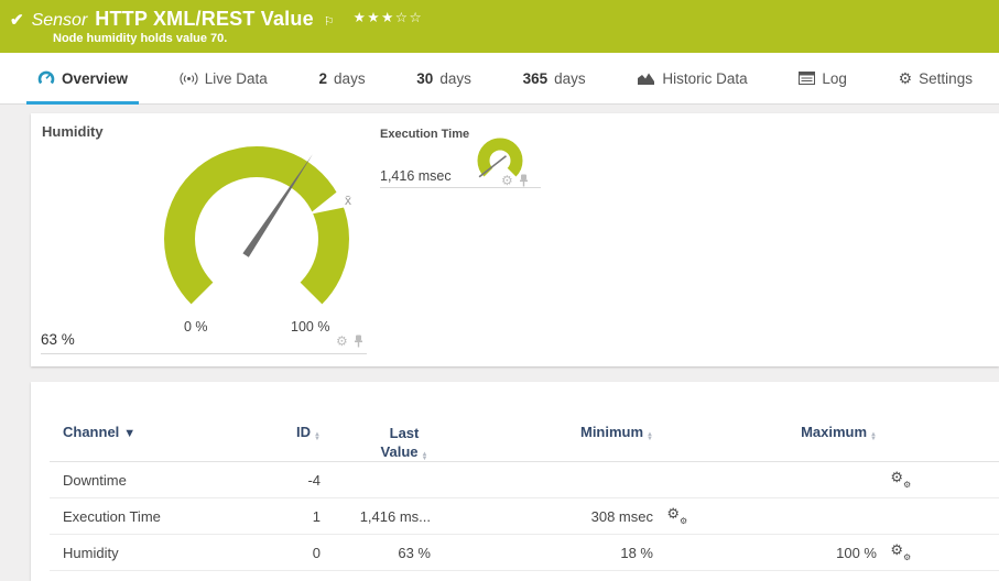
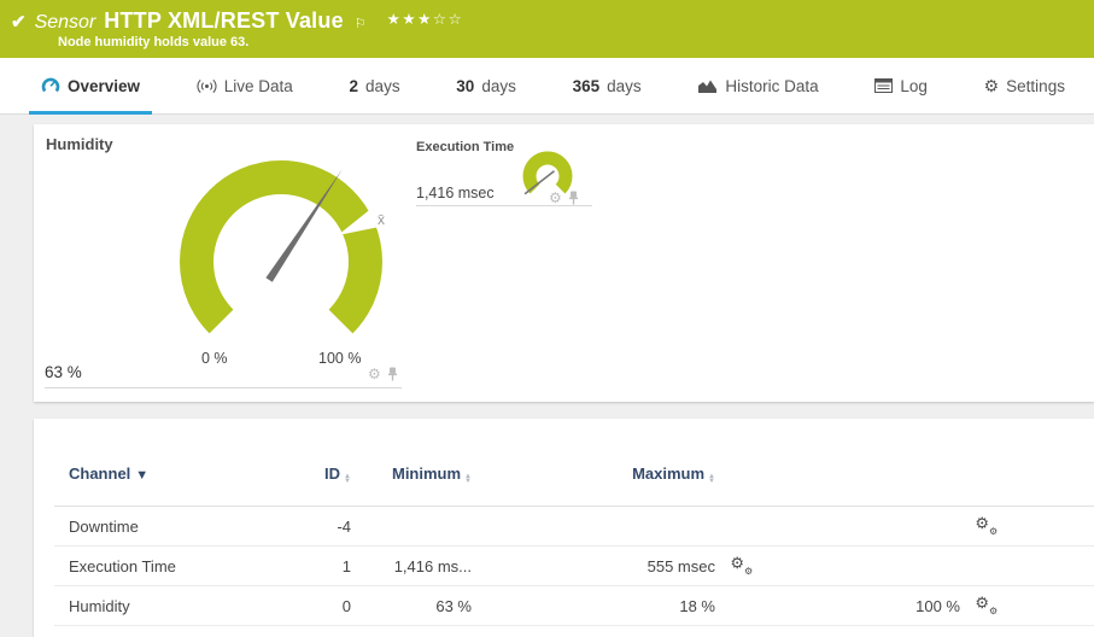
  ✔
  Sensor
  HTTP XML/REST Value
  ⚐
  ★★★☆☆
- Node humidity holds value 70.
+ Node humidity holds value 63.
  Overview
  Live Data
  2
  days
  30
  days
  365
  days
  Historic Data
  Log
  ⚙
  Settings
  Humidity
  0 %
  100 %
  63 %
  x̄
  ⚙
  Execution Time
  1,416 msec
  ⚙
  Channel ▼
  ID
- Last Value
  Minimum
  Maximum
  Downtime
  -4
  ⚙
  ⚙
  Execution Time
  1
  1,416 ms...
- 308 msec
+ 555 msec
  ⚙
  ⚙
  Humidity
  0
  63 %
  18 %
  100 %
  ⚙
  ⚙
